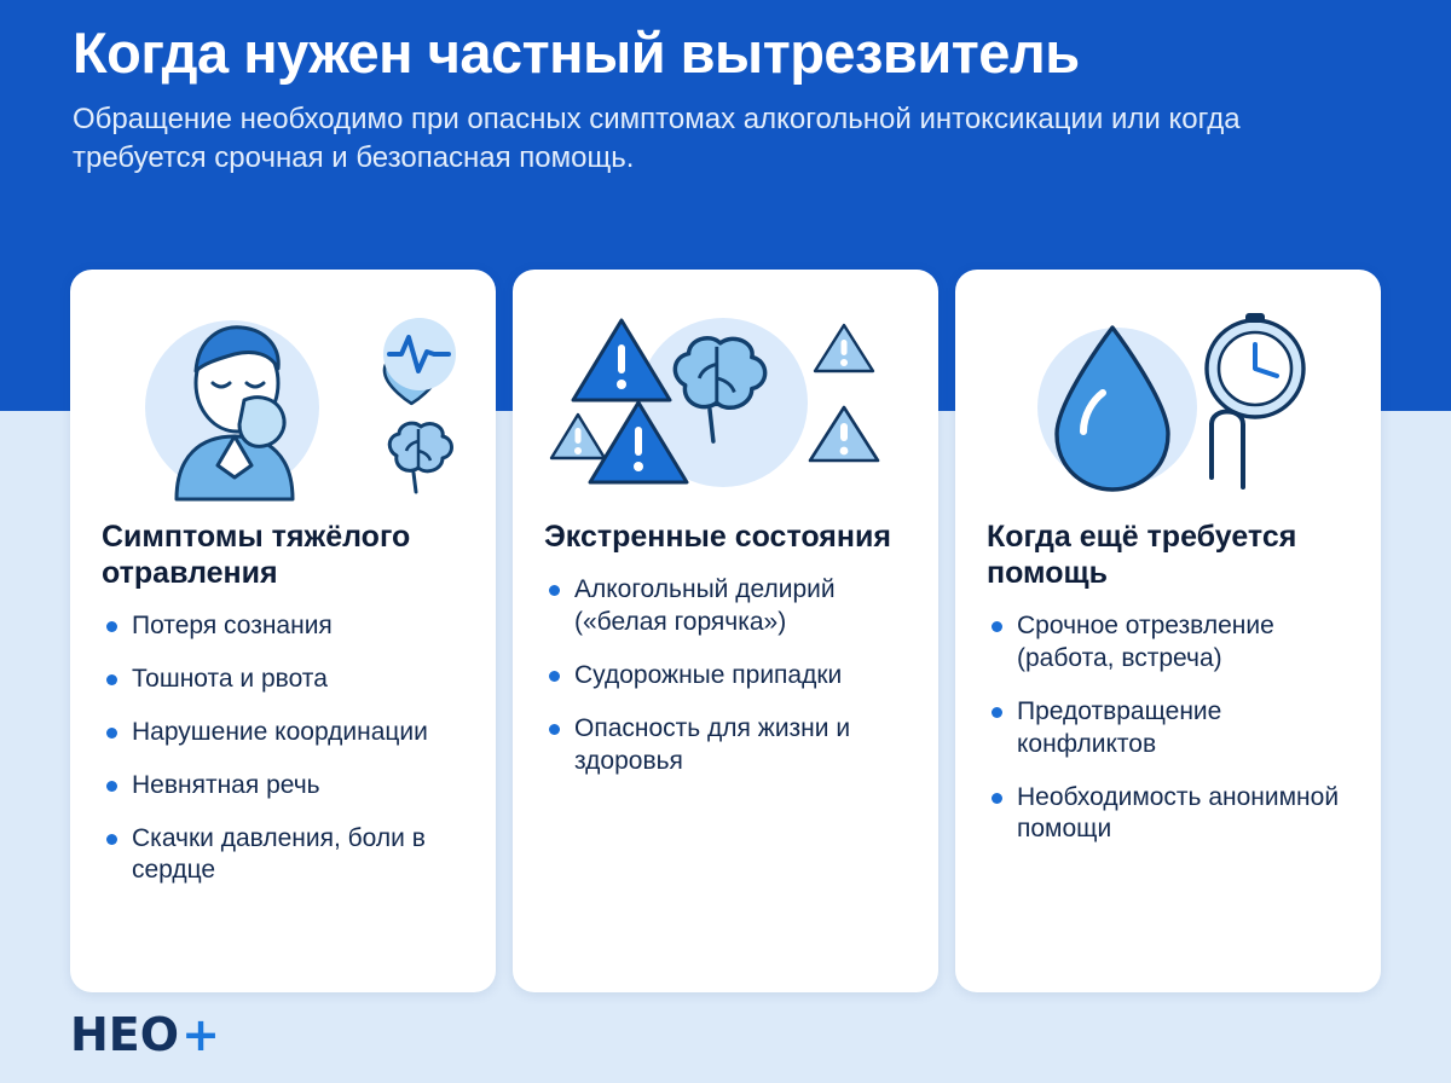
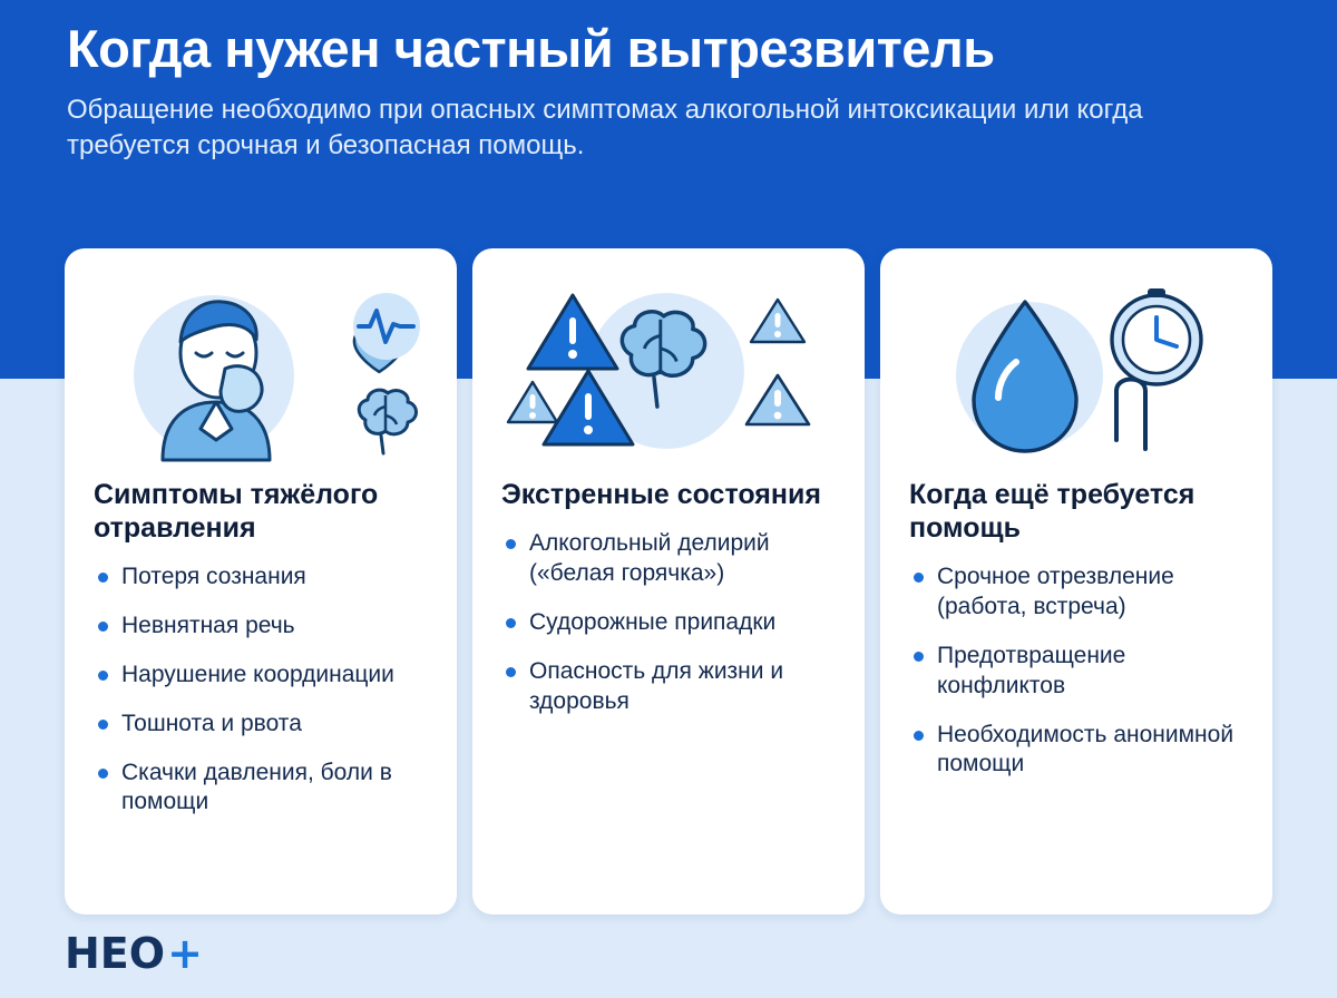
  Когда нужен частный вытрезвитель
  Обращение необходимо при опасных симптомах алкогольной интоксикации или когда требуется срочная и безопасная помощь.
  Симптомы тяжёлого отравления
  Потеря сознания
- Тошнота и рвота
+ Невнятная речь
  Нарушение координации
- Невнятная речь
+ Тошнота и рвота
- Скачки давления, боли в сердце
+ Скачки давления, боли в помощи
  Экстренные состояния
  Алкогольный делирий («белая горячка»)
  Судорожные припадки
  Опасность для жизни и здоровья
  Когда ещё требуется помощь
  Срочное отрезвление (работа, встреча)
  Предотвращение конфликтов
  Необходимость анонимной помощи
  НЕО
  +
